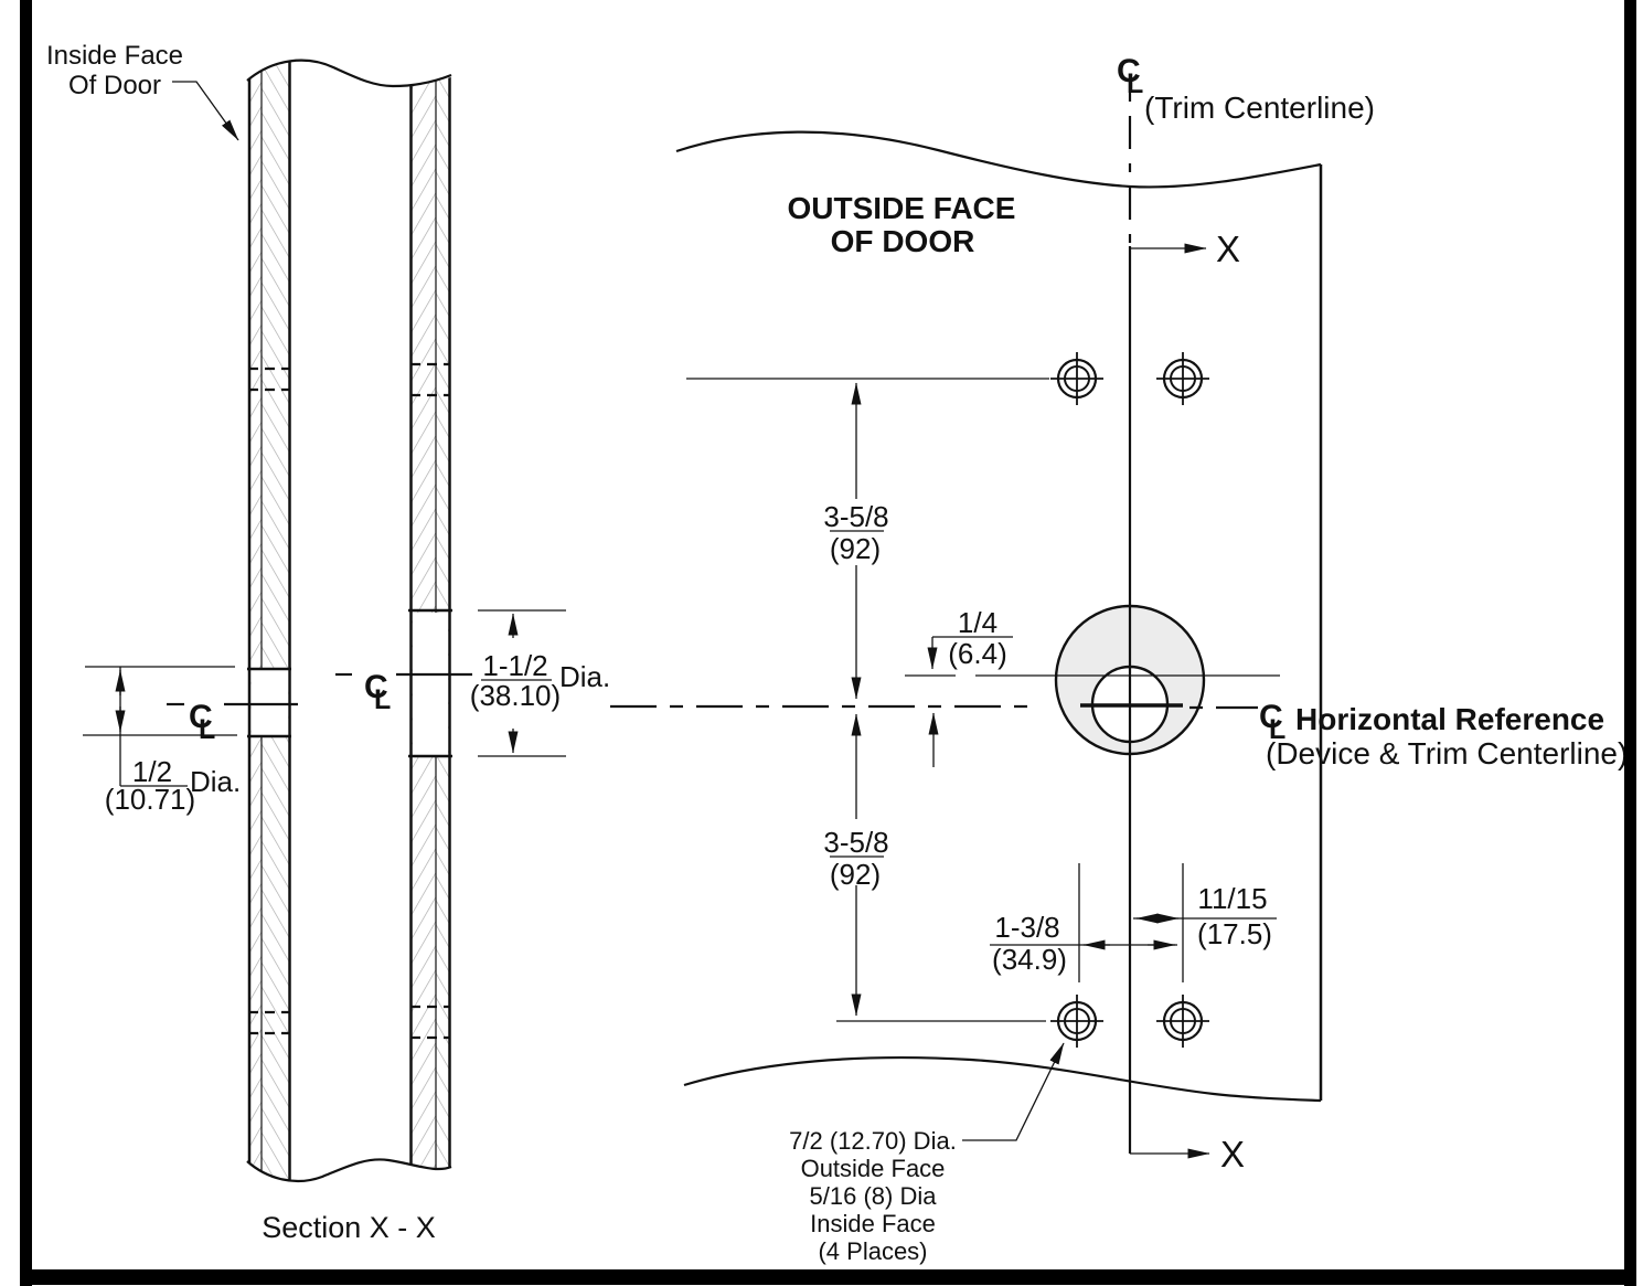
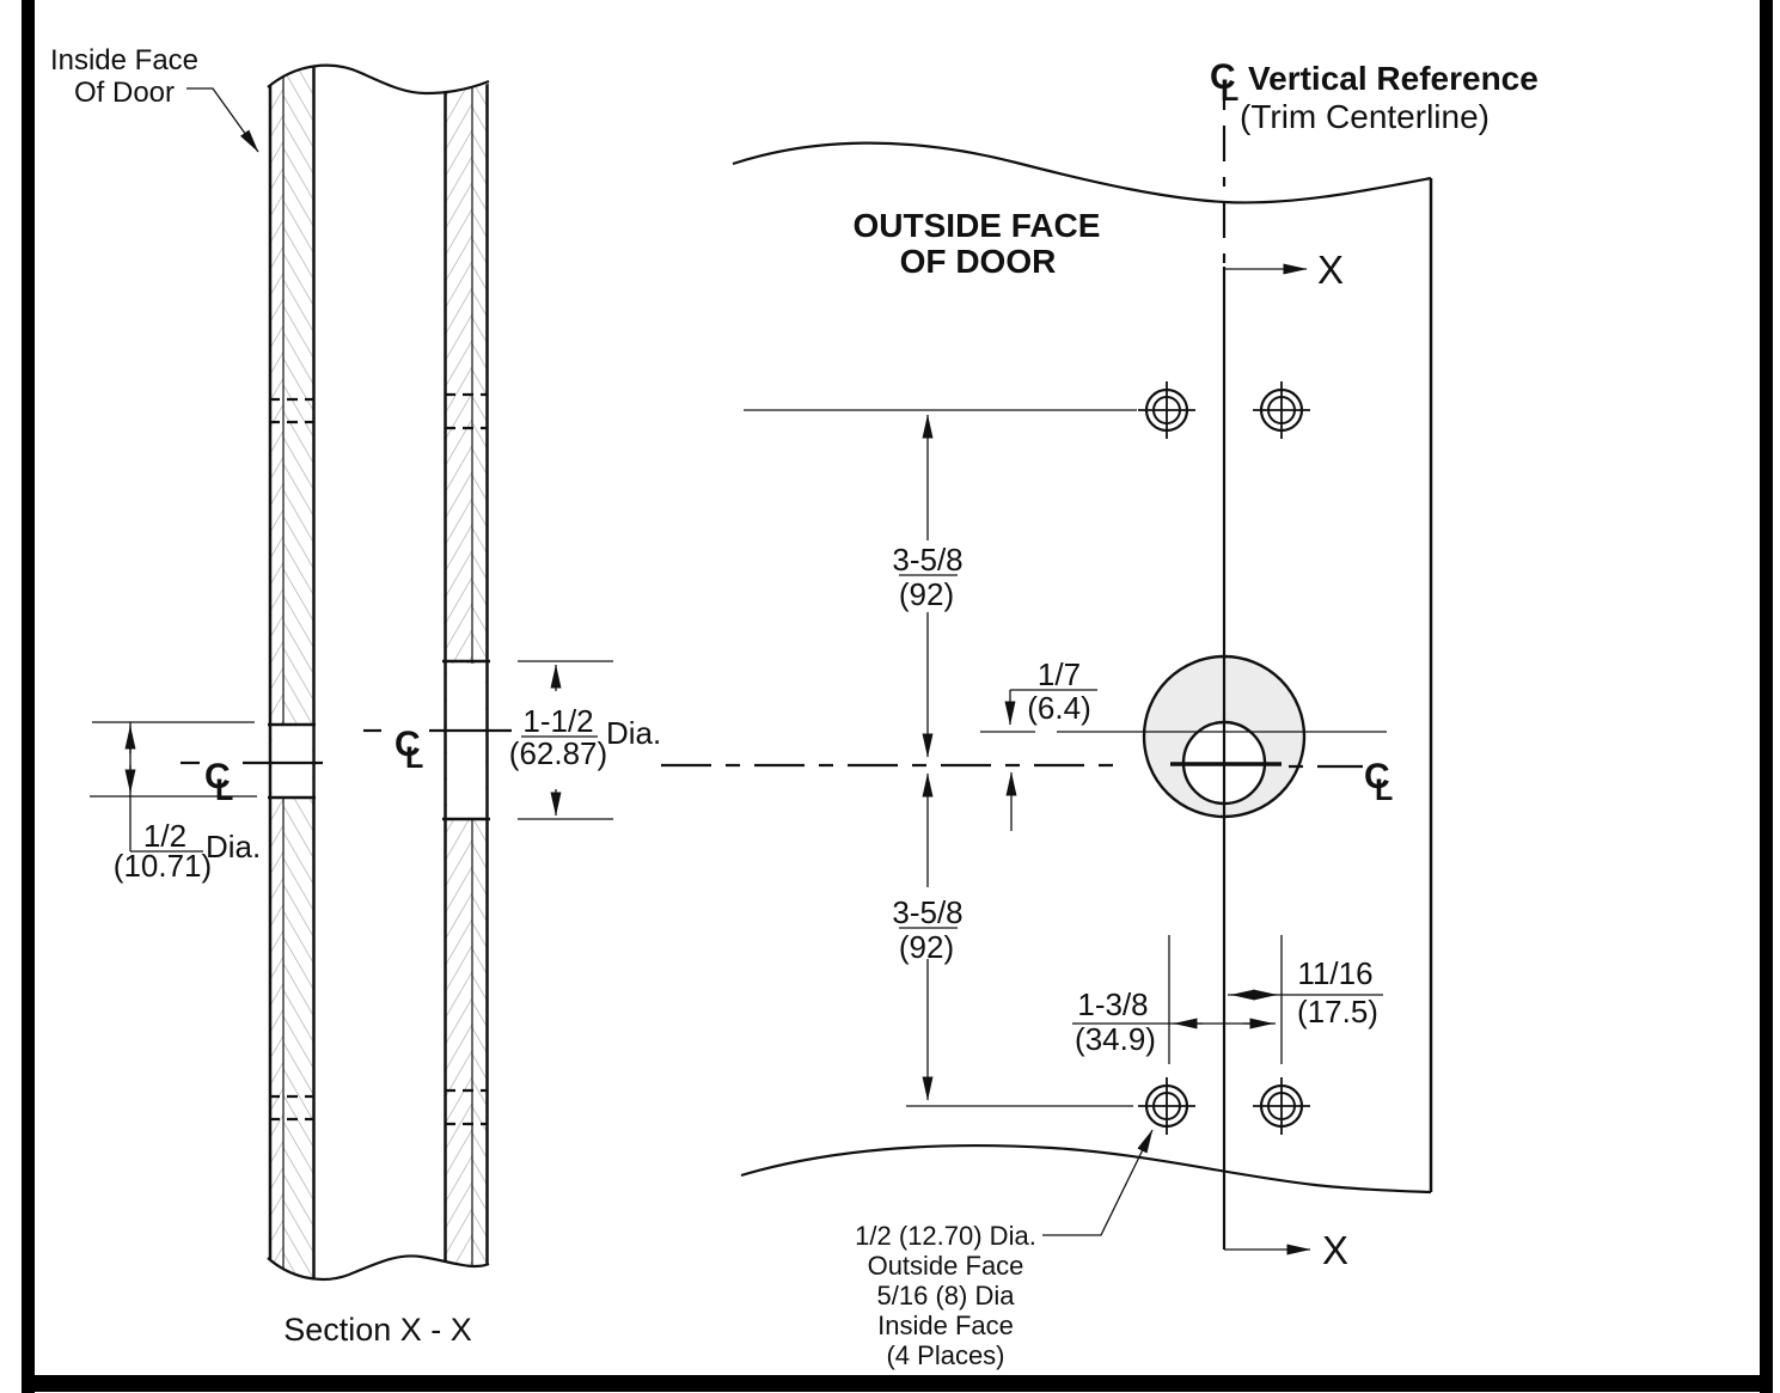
  C
  L
  C
  L
  1/2
  (10.71)
  Dia.
  1-1/2
- (38.10)
+ (62.87)
  Dia.
  Inside Face
  Of Door
  Section X - X
  X
  X
  3-5/8
  (92)
  3-5/8
  (92)
- 1/4
+ 1/7
  (6.4)
- 11/15
+ 11/16
  (17.5)
  1-3/8
  (34.9)
  OUTSIDE FACE
  OF DOOR
  C
  L
+ Vertical Reference
  (Trim Centerline)
  C
  L
- Horizontal Reference
- (Device & Trim Centerline)
- 7/2 (12.70) Dia.
+ 1/2 (12.70) Dia.
  Outside Face
  5/16 (8) Dia
  Inside Face
  (4 Places)
